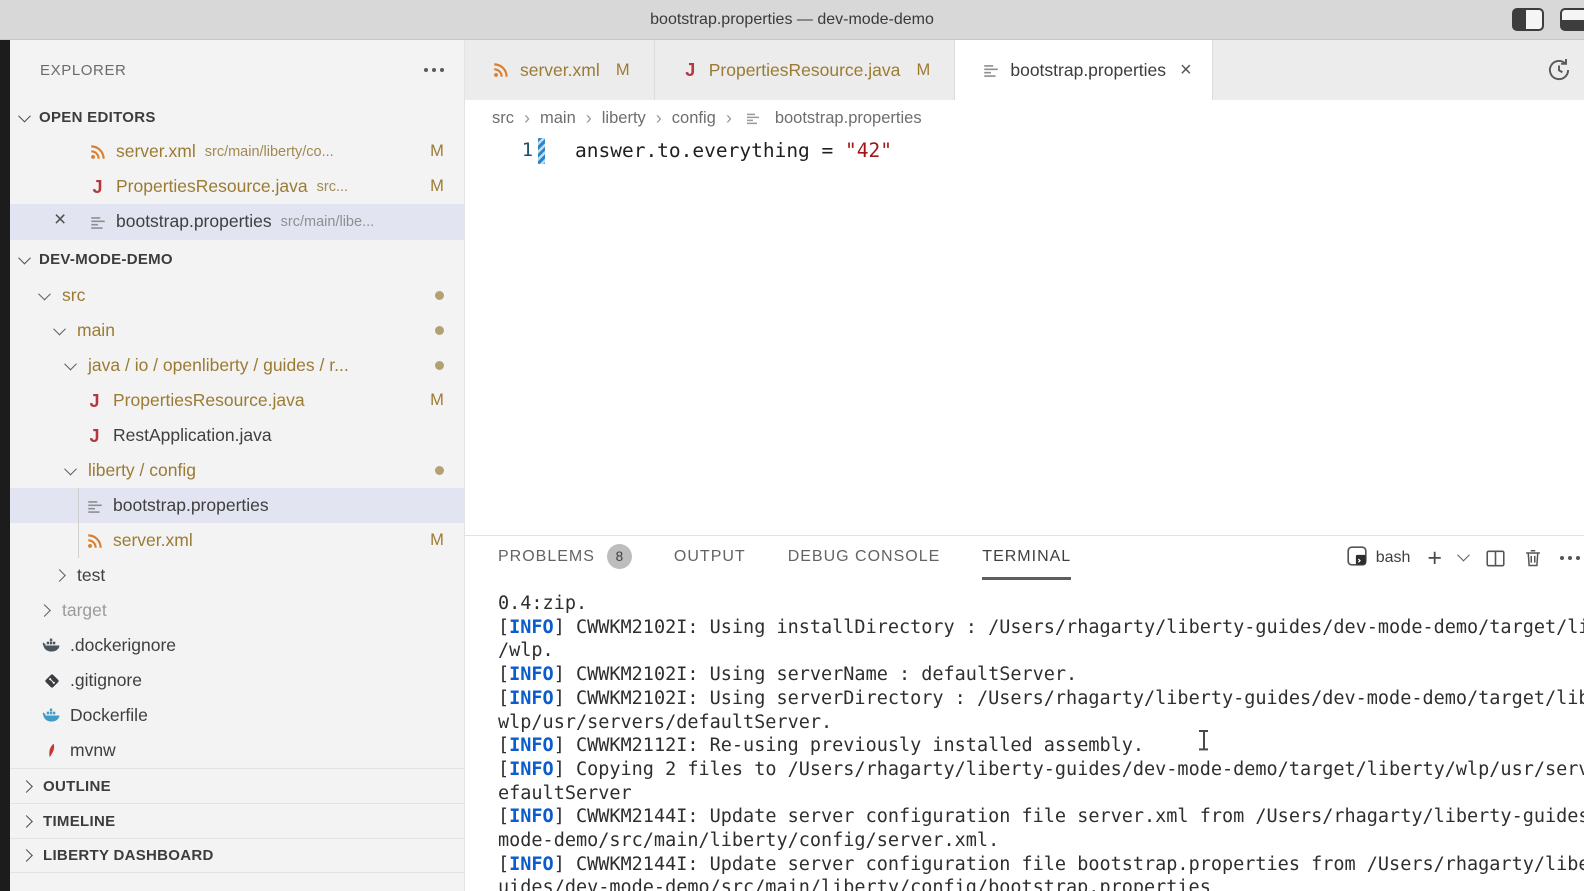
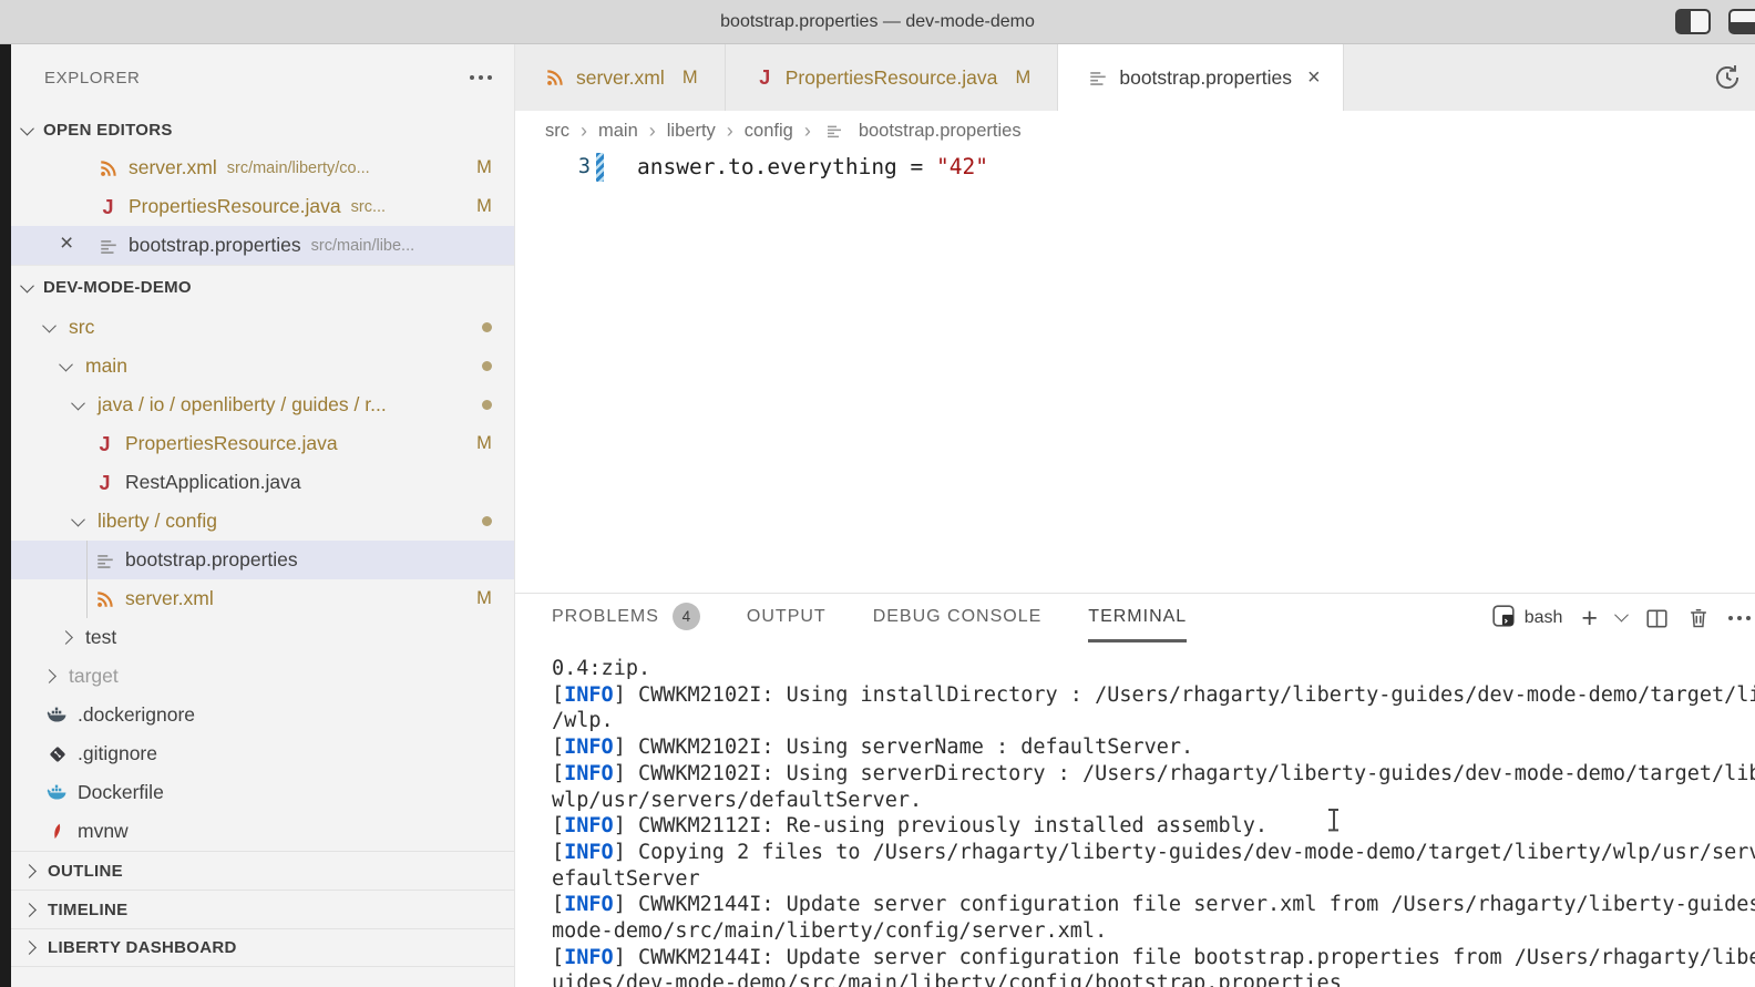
  bootstrap.properties — dev-mode-demo
  EXPLORER
  OPEN EDITORS
  server.xml
  src/main/liberty/co...
  M
  J
  PropertiesResource.java
  src...
  M
  ×
  bootstrap.properties
  src/main/libe...
  DEV-MODE-DEMO
  src
  main
  java / io / openliberty / guides / r...
  J
  PropertiesResource.java
  M
  J
  RestApplication.java
  liberty / config
  bootstrap.properties
  server.xml
  M
  test
  target
  .dockerignore
  .gitignore
  Dockerfile
  mvnw
  OUTLINE
  TIMELINE
  LIBERTY DASHBOARD
  server.xml
  M
  J
  PropertiesResource.java
  M
  bootstrap.properties
  ×
  src
  ›
  main
  ›
  liberty
  ›
  config
  ›
  bootstrap.properties
- 1
+ 3
  answer.to.everything = "42"
  PROBLEMS
- 8
+ 4
  OUTPUT
  DEBUG CONSOLE
  TERMINAL
  bash
  +
  0.4:zip.
  [INFO] CWWKM2102I: Using installDirectory : /Users/rhagarty/liberty-guides/dev-mode-demo/target/l
  /wlp.
  [INFO] CWWKM2102I: Using serverName : defaultServer.
  [INFO] CWWKM2102I: Using serverDirectory : /Users/rhagarty/liberty-guides/dev-mode-demo/target/li
  wlp/usr/servers/defaultServer.
  [INFO] CWWKM2112I: Re-using previously installed assembly.
  [INFO] Copying 2 files to /Users/rhagarty/liberty-guides/dev-mode-demo/target/liberty/wlp/usr/ser
  efaultServer
  [INFO] CWWKM2144I: Update server configuration file server.xml from /Users/rhagarty/liberty-guide
  mode-demo/src/main/liberty/config/server.xml.
  [INFO] CWWKM2144I: Update server configuration file bootstrap.properties from /Users/rhagarty/lib
  uides/dev-mode-demo/src/main/liberty/config/bootstrap.properties
